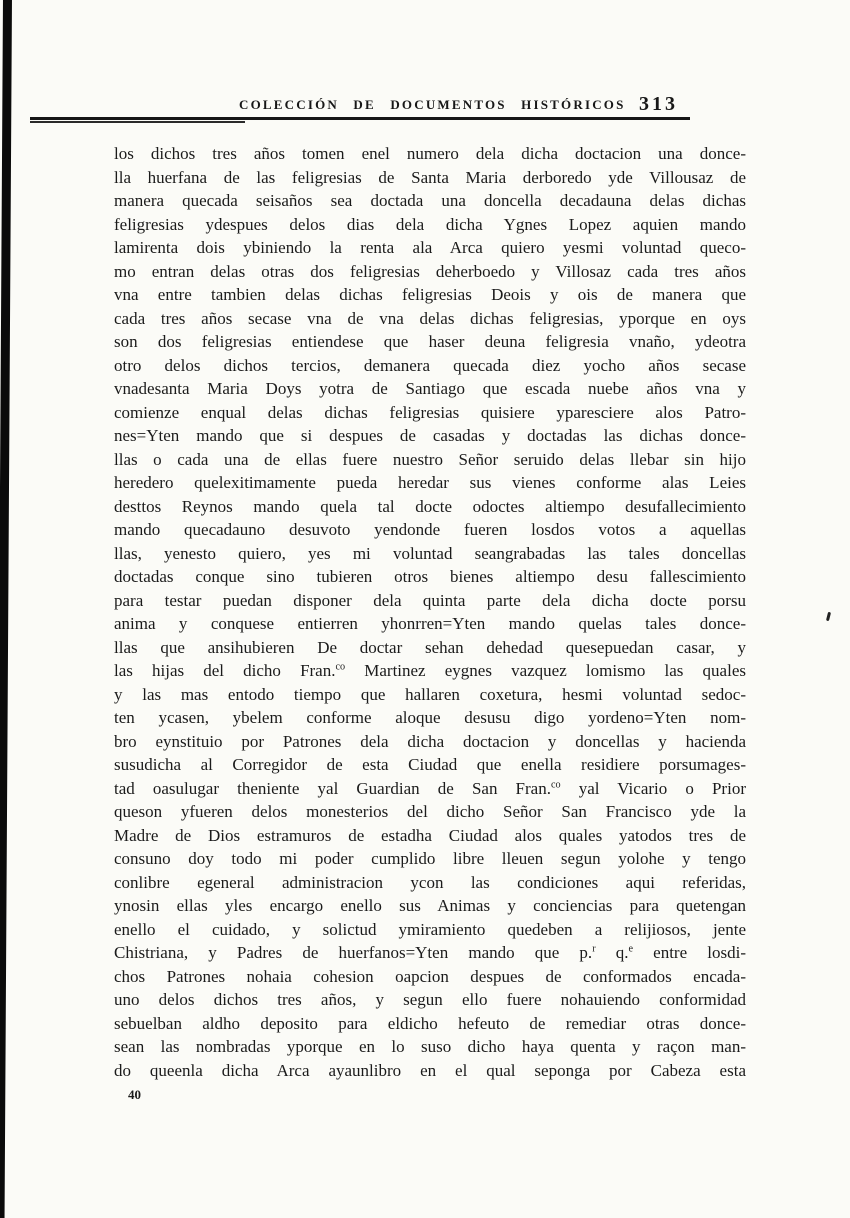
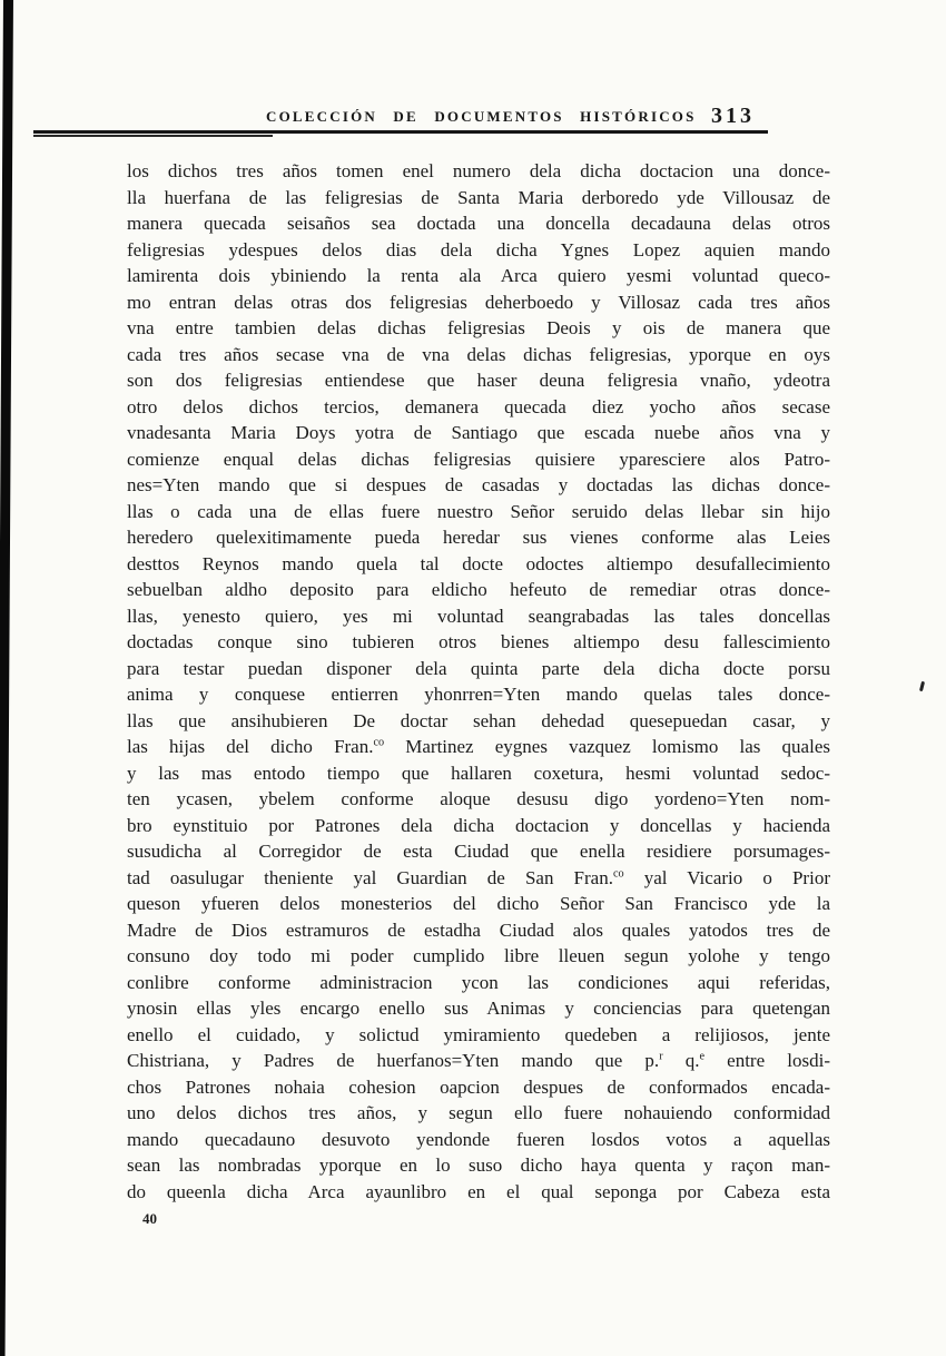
  COLECCIÓN DE DOCUMENTOS HISTÓRICOS
  313
  los dichos tres años tomen enel numero dela dicha doctacion una donce-
  lla huerfana de las feligresias de Santa Maria derboredo yde Villousaz de
- manera quecada seisaños sea doctada una doncella decadauna delas dichas
+ manera quecada seisaños sea doctada una doncella decadauna delas otros
  feligresias ydespues delos dias dela dicha Ygnes Lopez aquien mando
  lamirenta dois ybiniendo la renta ala Arca quiero yesmi voluntad queco-
  mo entran delas otras dos feligresias deherboedo y Villosaz cada tres años
  vna entre tambien delas dichas feligresias Deois y ois de manera que
  cada tres años secase vna de vna delas dichas feligresias, yporque en oys
  son dos feligresias entiendese que haser deuna feligresia vnaño, ydeotra
  otro delos dichos tercios, demanera quecada diez yocho años secase
  vnadesanta Maria Doys yotra de Santiago que escada nuebe años vna y
  comienze enqual delas dichas feligresias quisiere yparesciere alos Patro-
  nes=Yten mando que si despues de casadas y doctadas las dichas donce-
  llas o cada una de ellas fuere nuestro Señor seruido delas llebar sin hijo
  heredero quelexitimamente pueda heredar sus vienes conforme alas Leies
  desttos Reynos mando quela tal docte odoctes altiempo desufallecimiento
- mando quecadauno desuvoto yendonde fueren losdos votos a aquellas
+ sebuelban aldho deposito para eldicho hefeuto de remediar otras donce-
  llas, yenesto quiero, yes mi voluntad seangrabadas las tales doncellas
  doctadas conque sino tubieren otros bienes altiempo desu fallescimiento
  para testar puedan disponer dela quinta parte dela dicha docte porsu
  anima y conquese entierren yhonrren=Yten mando quelas tales donce-
  llas que ansihubieren De doctar sehan dehedad quesepuedan casar, y
  las hijas del dicho Fran.co Martinez eygnes vazquez lomismo las quales
  y las mas entodo tiempo que hallaren coxetura, hesmi voluntad sedoc-
  ten ycasen, ybelem conforme aloque desusu digo yordeno=Yten nom-
  bro eynstituio por Patrones dela dicha doctacion y doncellas y hacienda
  susudicha al Corregidor de esta Ciudad que enella residiere porsumages-
  tad oasulugar theniente yal Guardian de San Fran.co yal Vicario o Prior
  queson yfueren delos monesterios del dicho Señor San Francisco yde la
  Madre de Dios estramuros de estadha Ciudad alos quales yatodos tres de
  consuno doy todo mi poder cumplido libre lleuen segun yolohe y tengo
- conlibre egeneral administracion ycon las condiciones aqui referidas,
+ conlibre conforme administracion ycon las condiciones aqui referidas,
  ynosin ellas yles encargo enello sus Animas y conciencias para quetengan
  enello el cuidado, y solictud ymiramiento quedeben a relijiosos, jente
  Chistriana, y Padres de huerfanos=Yten mando que p.r q.e entre losdi-
  chos Patrones nohaia cohesion oapcion despues de conformados encada-
  uno delos dichos tres años, y segun ello fuere nohauiendo conformidad
- sebuelban aldho deposito para eldicho hefeuto de remediar otras donce-
+ mando quecadauno desuvoto yendonde fueren losdos votos a aquellas
  sean las nombradas yporque en lo suso dicho haya quenta y raçon man-
  do queenla dicha Arca ayaunlibro en el qual seponga por Cabeza esta
  40
